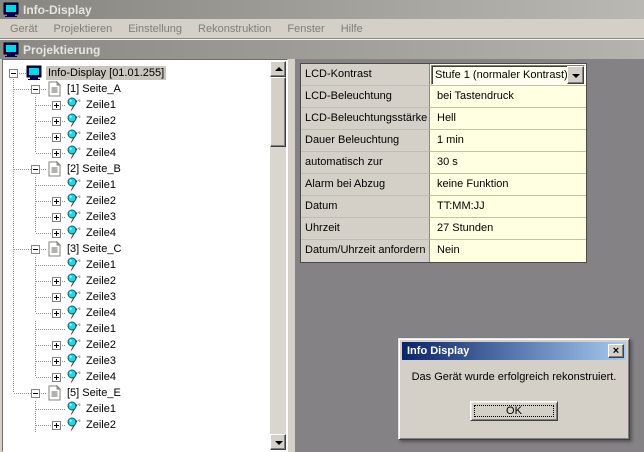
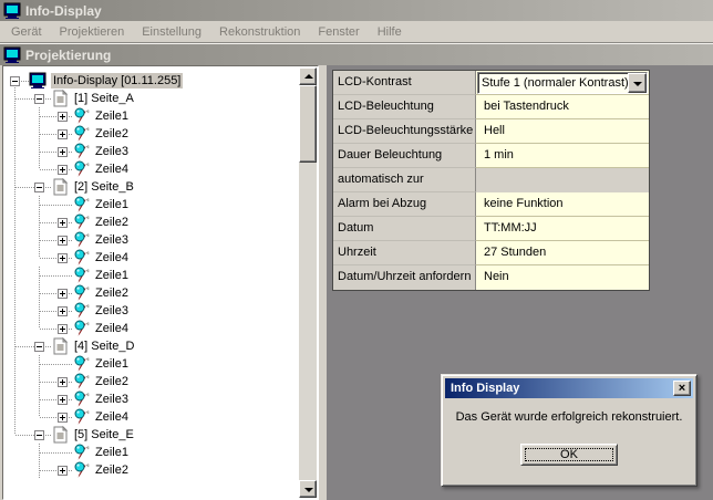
  Info-Display
  Gerät
  Projektieren
  Einstellung
  Rekonstruktion
  Fenster
  Hilfe
  Projektierung
- Info-Display [01.01.255]
+ Info-Display [01.11.255]
  [1] Seite_A
  Zeile1
  Zeile2
  Zeile3
  Zeile4
  [2] Seite_B
  Zeile1
  Zeile2
  Zeile3
  Zeile4
- [3] Seite_C
  Zeile1
  Zeile2
  Zeile3
  Zeile4
+ [4] Seite_D
  Zeile1
  Zeile2
  Zeile3
  Zeile4
  [5] Seite_E
  Zeile1
  Zeile2
  LCD-Kontrast
  Stufe 1 (normaler Kontrast)
  LCD-Beleuchtung
  bei Tastendruck
  LCD-Beleuchtungsstärke
  Hell
  Dauer Beleuchtung
  1 min
- 30 s
  Alarm bei Abzug
  keine Funktion
  Datum
  TT:MM:JJ
  Uhrzeit
  27 Stunden
  Datum/Uhrzeit anfordern
  Nein
  Info Display
  ×
  Das Gerät wurde erfolgreich rekonstruiert.
  OK
